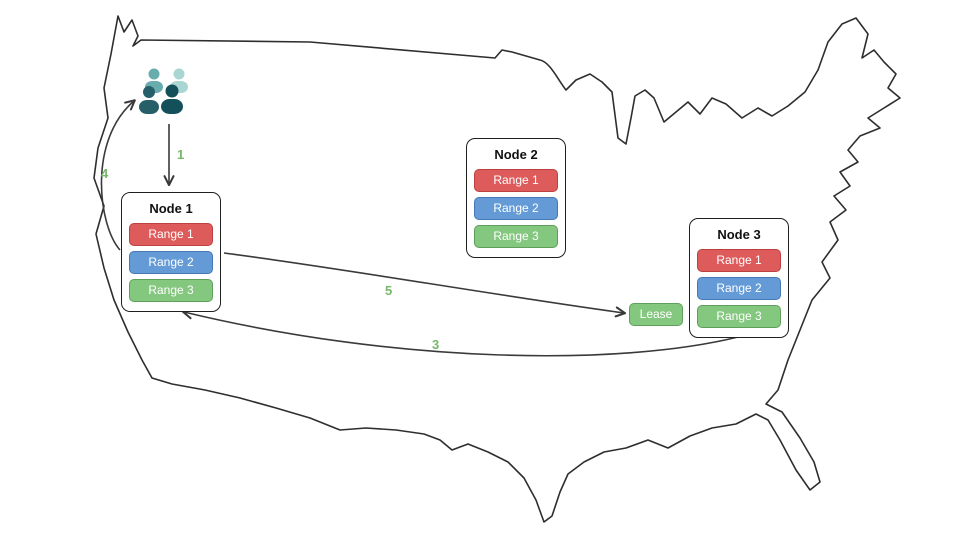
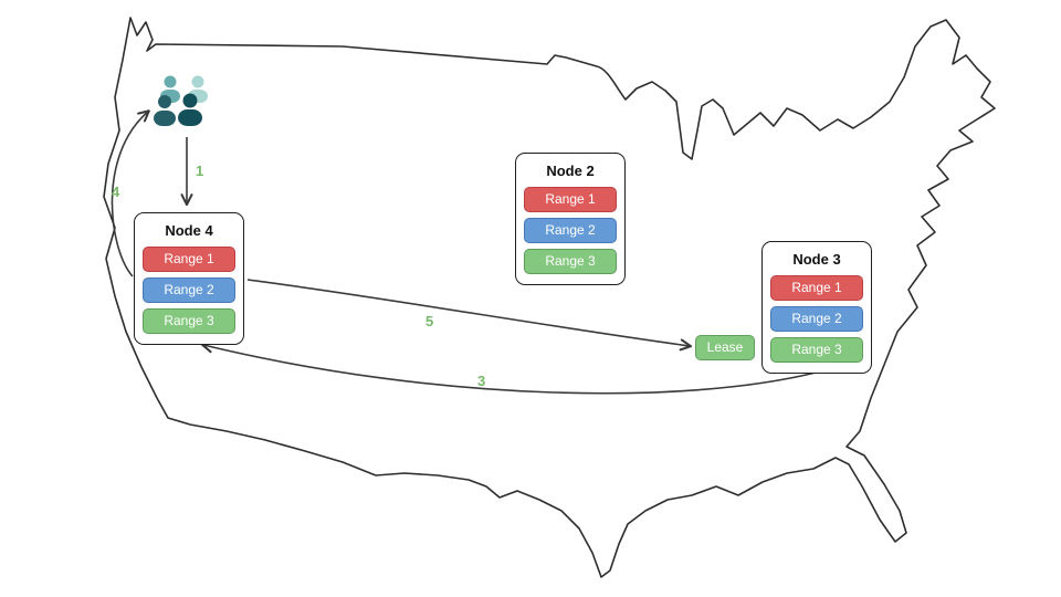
- Node 1
+ Node 4
  Range 1
  Range 2
  Range 3
  Node 2
  Range 1
  Range 2
  Range 3
  Node 3
  Range 1
  Range 2
  Range 3
  Lease
  1
  5
  3
  4
